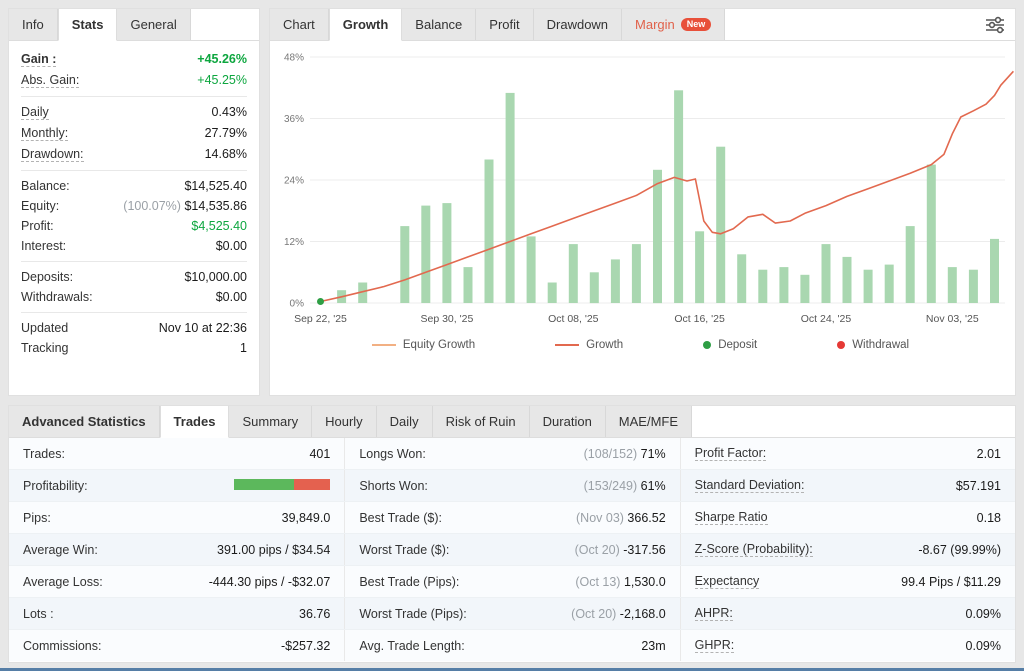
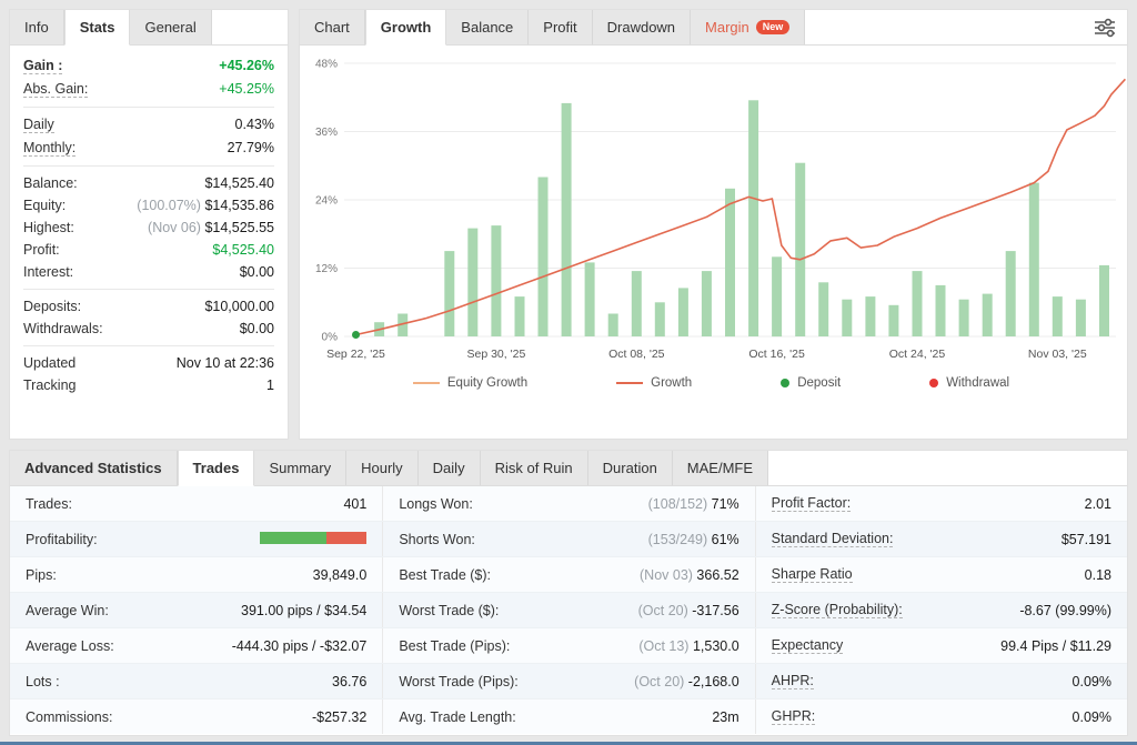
  Info
  Stats
  General
  Gain :
  +45.26%
  Abs. Gain:
  +45.25%
  Daily
  0.43%
  Monthly:
  27.79%
- Drawdown:
- 14.68%
  Balance:
  $14,525.40
  Equity:
  (100.07%) $14,535.86
+ Highest:
+ (Nov 06) $14,525.55
  Profit:
  $4,525.40
  Interest:
  $0.00
  Deposits:
  $10,000.00
  Withdrawals:
  $0.00
  Updated
  Nov 10 at 22:36
  Tracking
  1
  Chart
  Growth
  Balance
  Profit
  Drawdown
  Margin
  New
  0%
  12%
  24%
  36%
  48%
  Sep 22, '25
  Sep 30, '25
  Oct 08, '25
  Oct 16, '25
  Oct 24, '25
  Nov 03, '25
  Equity Growth
  Growth
  Deposit
  Withdrawal
  Advanced Statistics
  Trades
  Summary
  Hourly
  Daily
  Risk of Ruin
  Duration
  MAE/MFE
  Trades:
  401
  Longs Won:
  (108/152) 71%
  Profit Factor:
  2.01
  Profitability:
  Shorts Won:
  (153/249) 61%
  Standard Deviation:
  $57.191
  Pips:
  39,849.0
  Best Trade ($):
  (Nov 03) 366.52
  Sharpe Ratio
  0.18
  Average Win:
  391.00 pips / $34.54
  Worst Trade ($):
  (Oct 20) -317.56
  Z-Score (Probability):
  -8.67 (99.99%)
  Average Loss:
  -444.30 pips / -$32.07
  Best Trade (Pips):
  (Oct 13) 1,530.0
  Expectancy
  99.4 Pips / $11.29
  Lots :
  36.76
  Worst Trade (Pips):
  (Oct 20) -2,168.0
  AHPR:
  0.09%
  Commissions:
  -$257.32
  Avg. Trade Length:
  23m
  GHPR:
  0.09%
